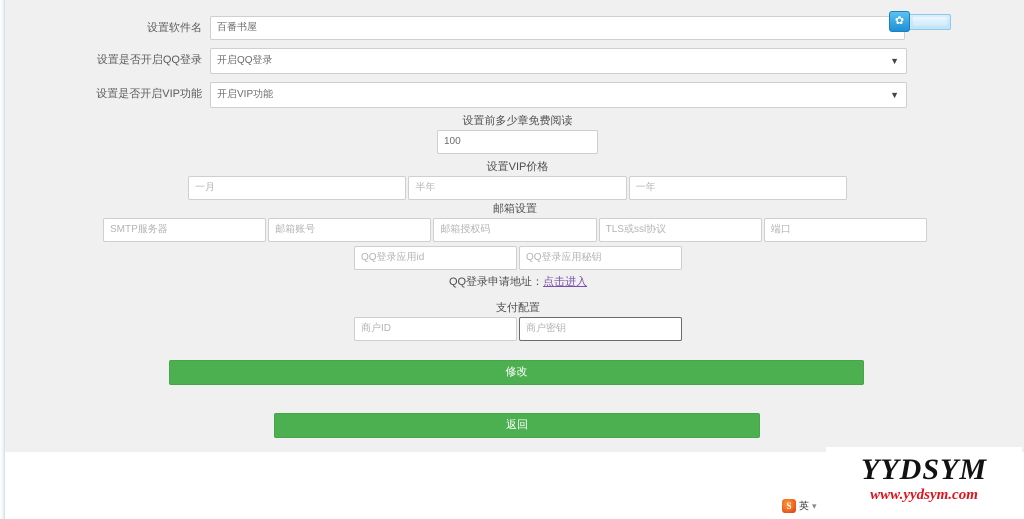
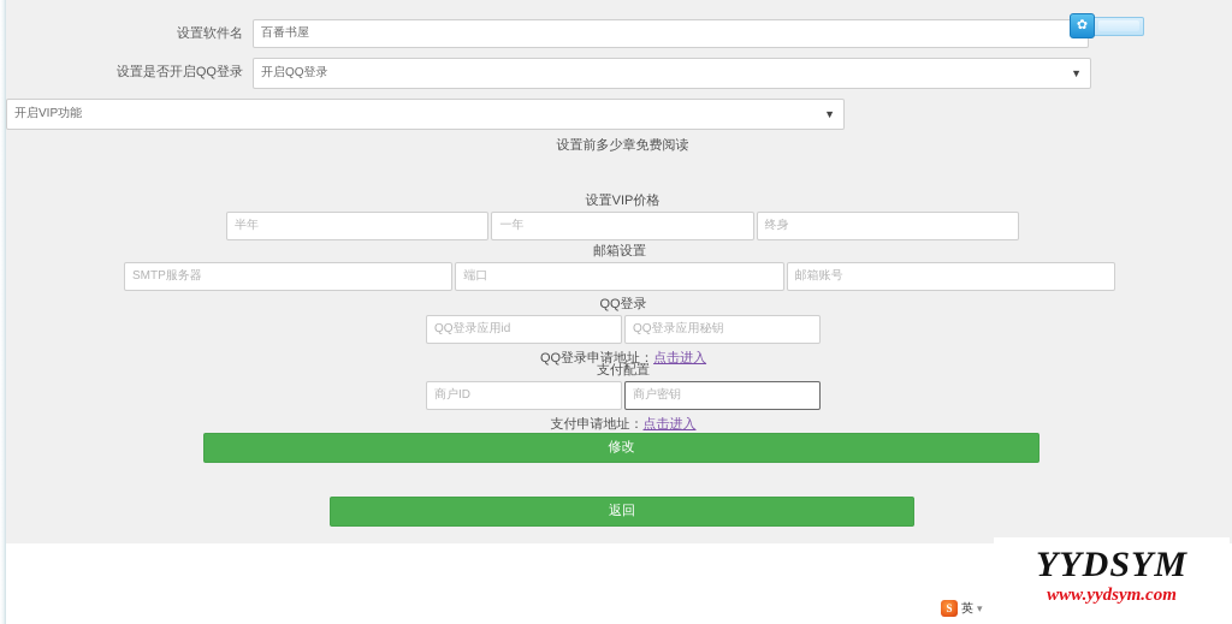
  设置软件名
  百番书屋
  设置是否开启QQ登录
  开启QQ登录
  ▼
- 设置是否开启VIP功能
  开启VIP功能
  ▼
  设置前多少章免费阅读
- 100
  设置VIP价格
- 一月
  半年
  一年
+ 终身
  邮箱设置
  SMTP服务器
- 邮箱账号
+ 端口
- 邮箱授权码
- TLS或ssl协议
- 端口
+ 邮箱账号
+ QQ登录
  QQ登录应用id
  QQ登录应用秘钥
  QQ登录申请地址：点击进入
  支付配置
  商户ID
  商户密钥
+ 支付申请地址：点击进入
  修改
  返回
  ✿
  S
  英
  ▾
  YYDSYM
  www.yydsym.com
